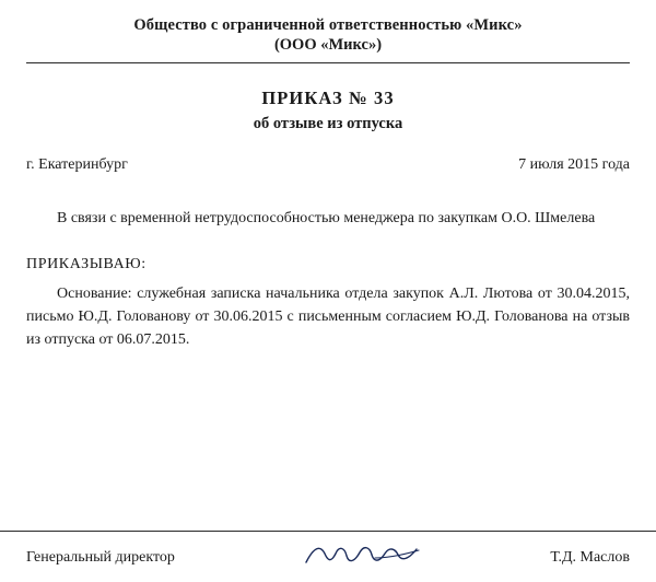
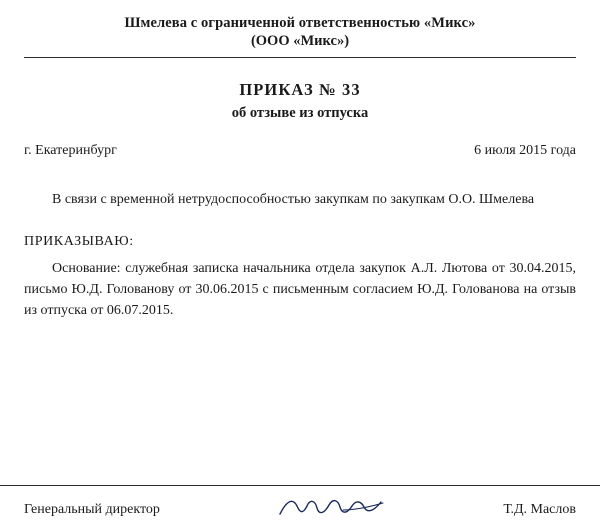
- Общество с ограниченной ответственностью «Микс»
+ Шмелева с ограниченной ответственностью «Микс»
  (ООО «Микс»)
  ПРИКАЗ № 33
  об отзыве из отпуска
  г. Екатеринбург
- 7 июля 2015 года
+ 6 июля 2015 года
- В связи с временной нетрудоспособностью менеджера по закупкам О.О. Шмелева
+ В связи с временной нетрудоспособностью закупкам по закупкам О.О. Шмелева
  ПРИКАЗЫВАЮ:
  Основание: служебная записка начальника отдела закупок А.Л. Лютова от 30.04.2015, письмо Ю.Д. Голованову от 30.06.2015 с письменным согласием Ю.Д. Голованова на отзыв из отпуска от 06.07.2015.
  Генеральный директор
  Т.Д. Маслов
